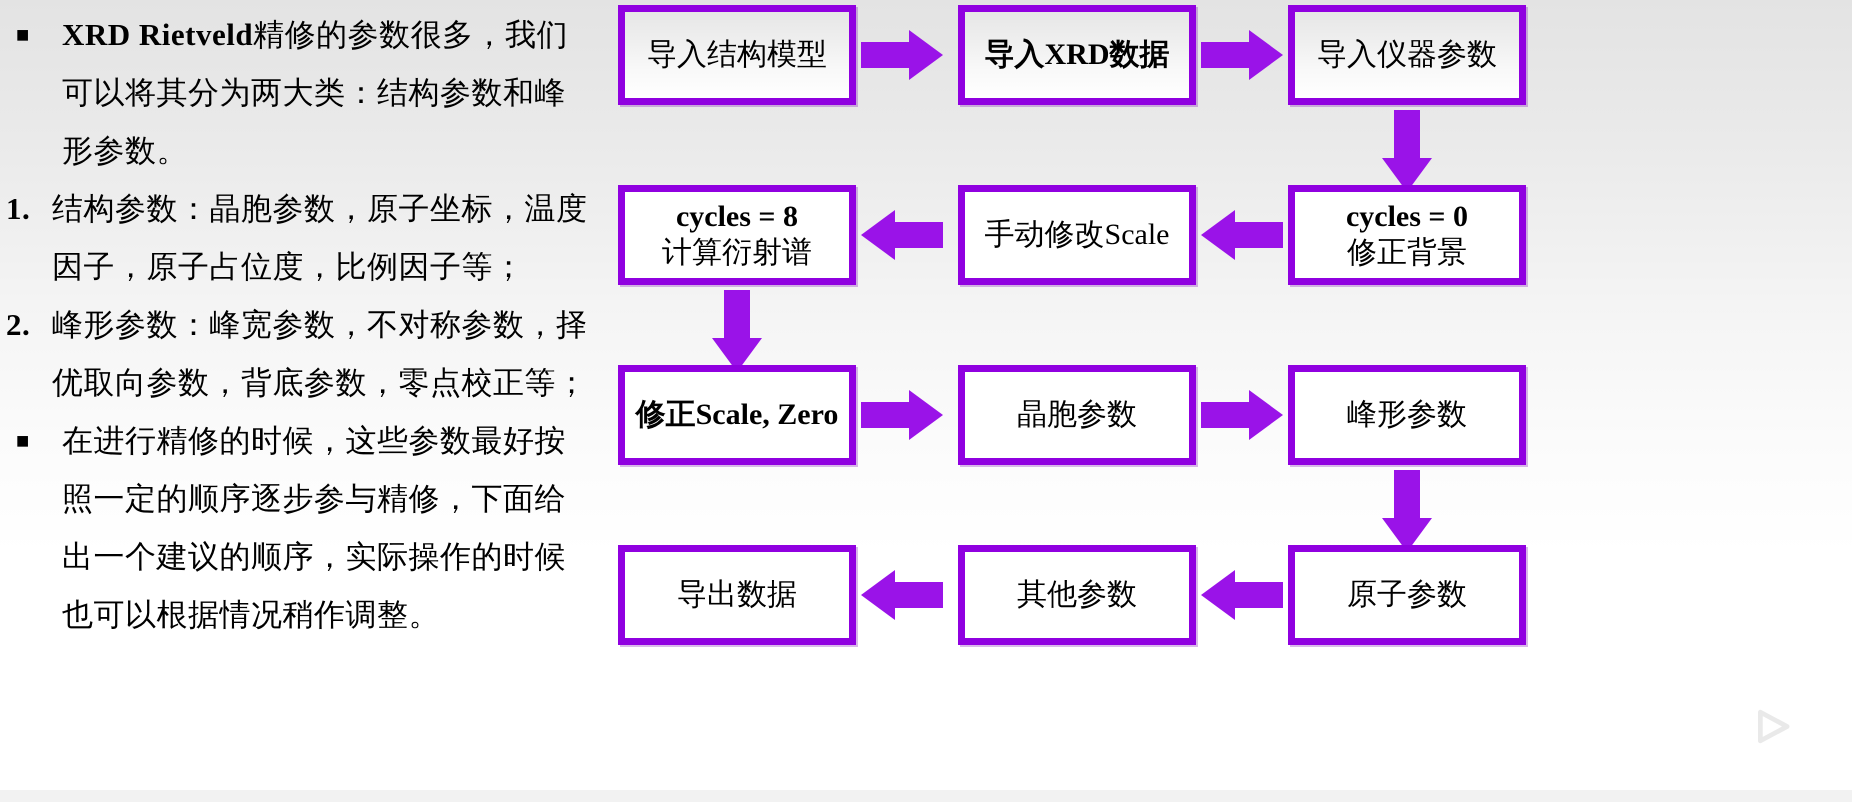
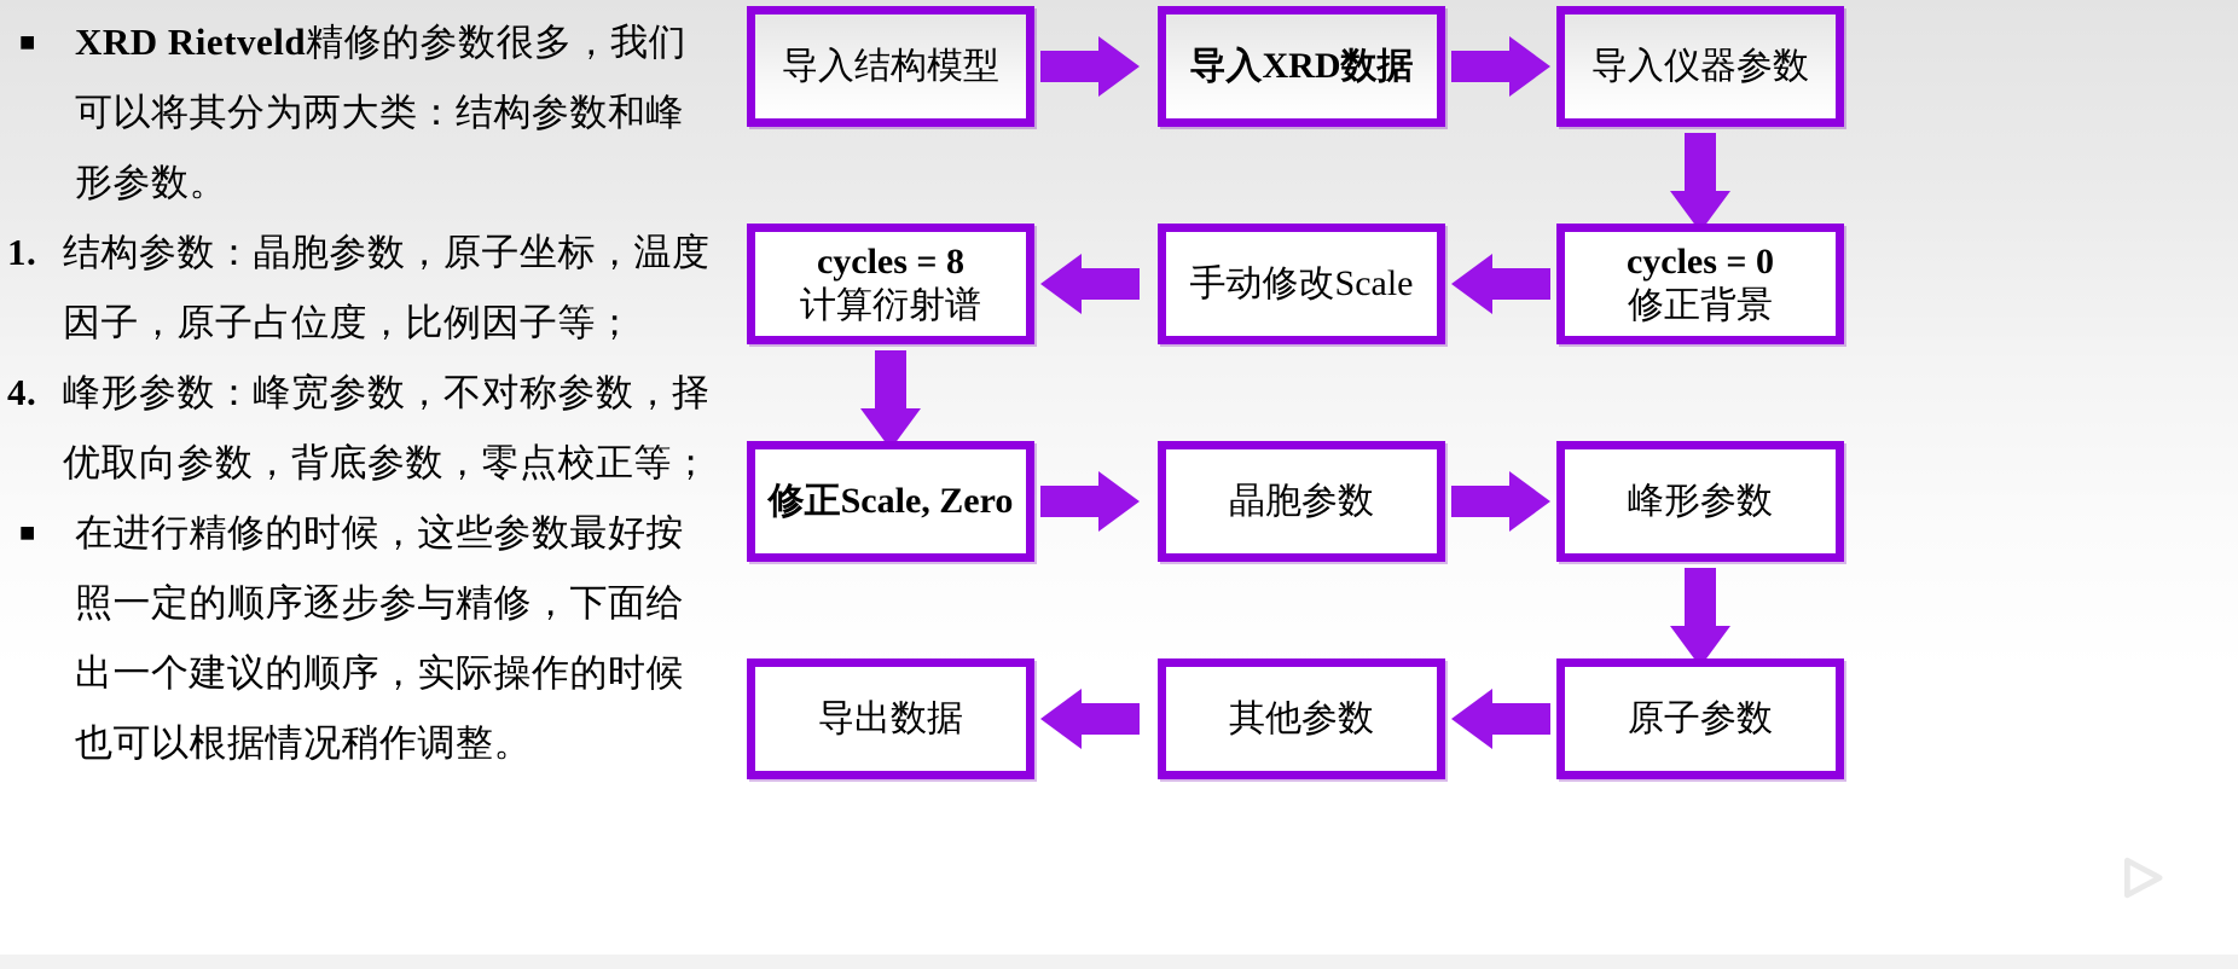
  ■
  XRD Rietveld精修的参数很多，我们可以将其分为两大类：结构参数和峰形参数。
  1.
  结构参数：晶胞参数，原子坐标，温度因子，原子占位度，比例因子等；
- 2.
+ 4.
  峰形参数：峰宽参数，不对称参数，择优取向参数，背底参数，零点校正等；
  ■
  在进行精修的时候，这些参数最好按照一定的顺序逐步参与精修，下面给出一个建议的顺序，实际操作的时候也可以根据情况稍作调整。
  导入结构模型
  导入XRD数据
  导入仪器参数
  cycles = 8
  计算衍射谱
  手动修改Scale
  cycles = 0
  修正背景
  修正Scale, Zero
  晶胞参数
  峰形参数
  导出数据
  其他参数
  原子参数
